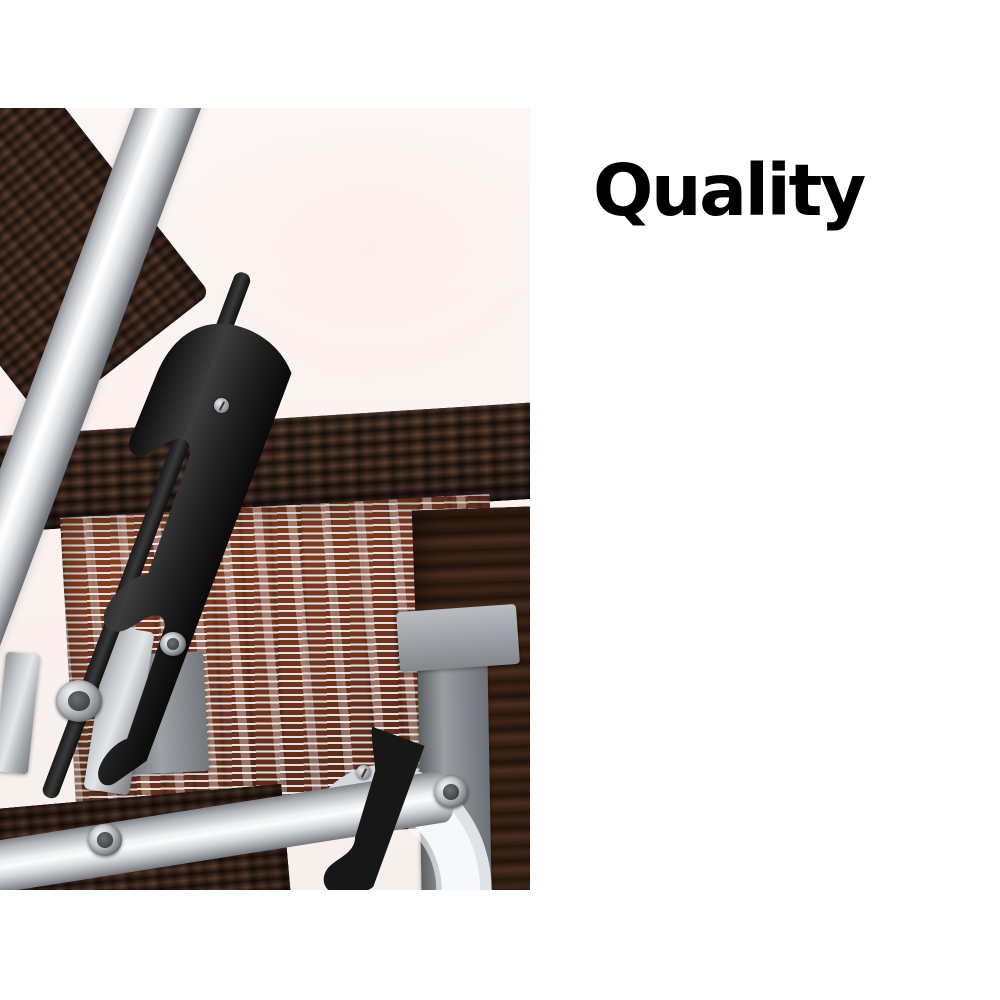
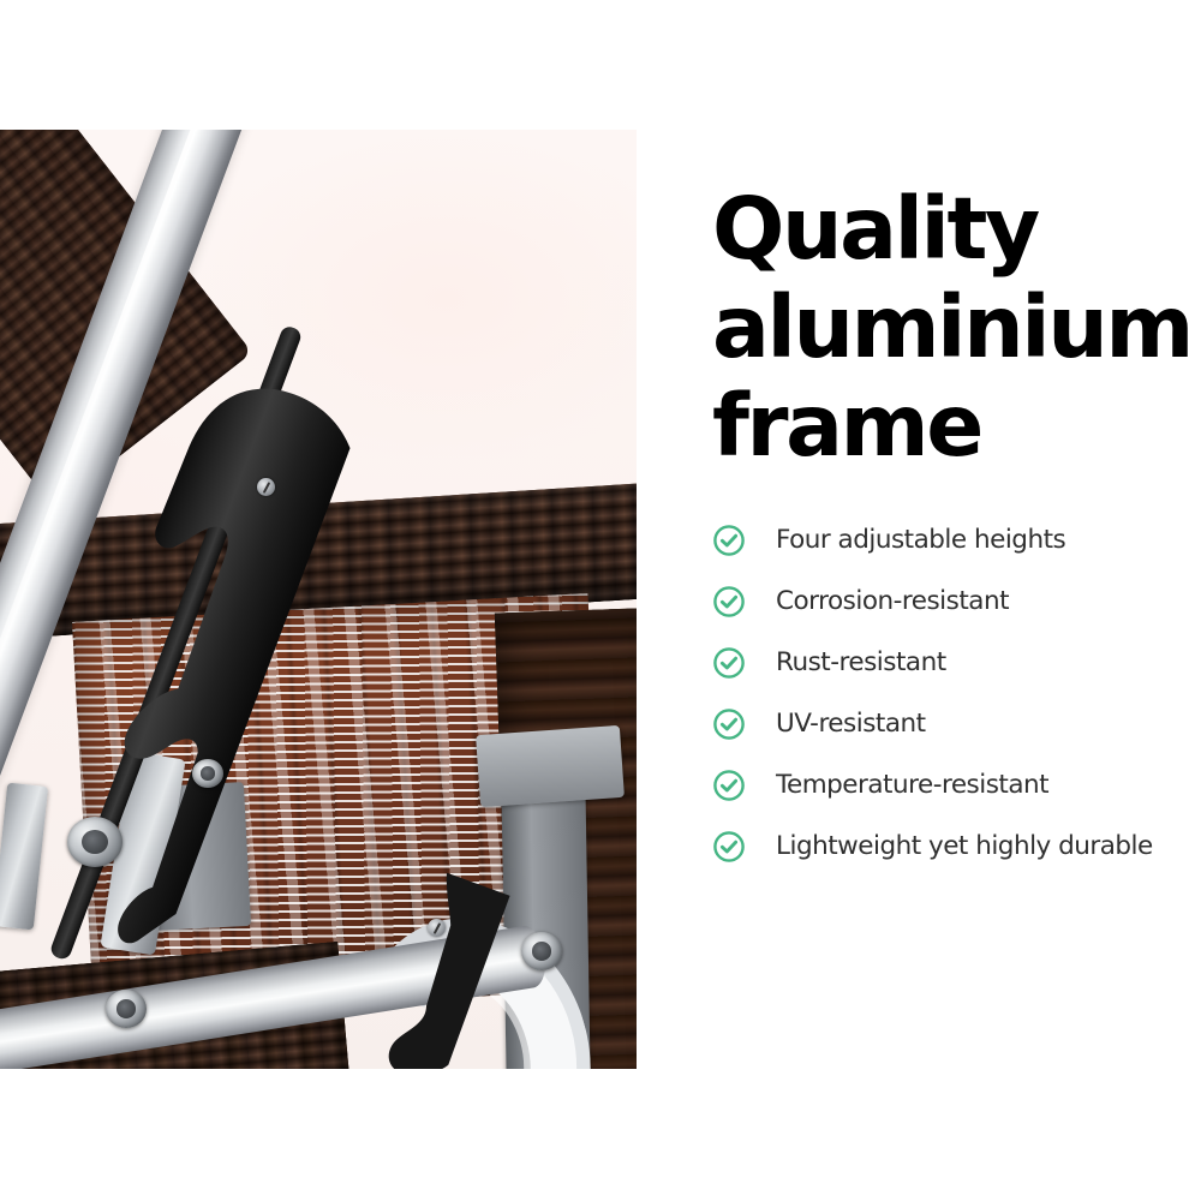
  Quality
+ aluminium
+ frame
+ Four adjustable heights
+ Corrosion-resistant
+ Rust-resistant
+ UV-resistant
+ Temperature-resistant
+ Lightweight yet highly durable
